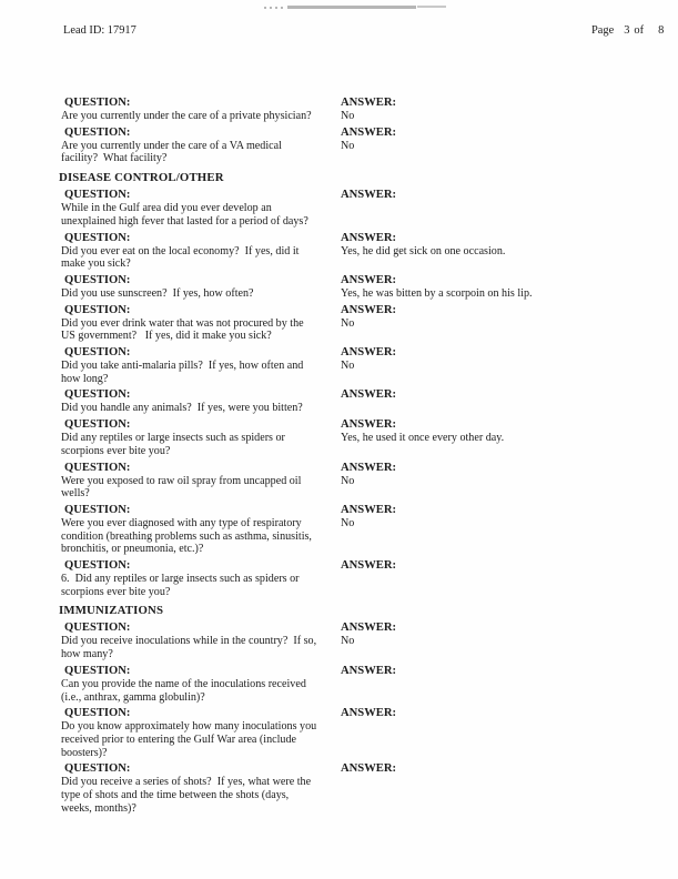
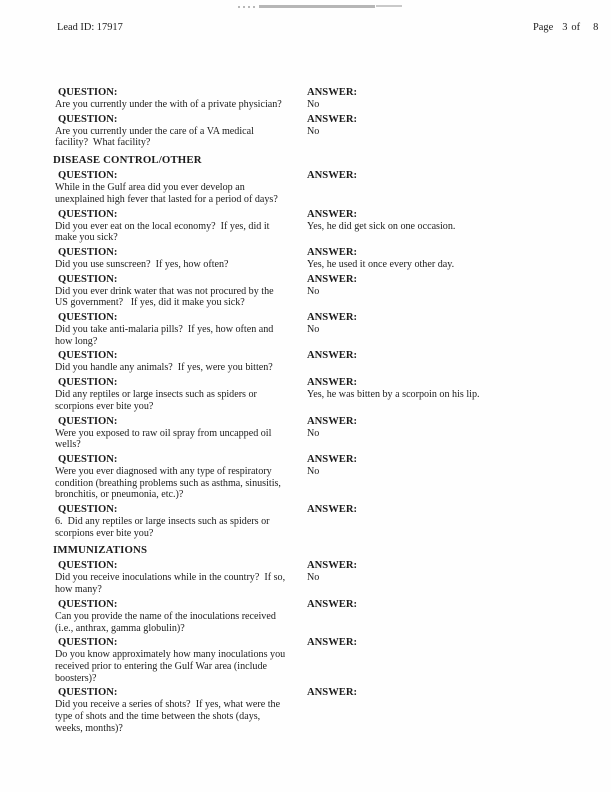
  Lead ID: 17917
  Page 3 of 8
  QUESTION:
- Are you currently under the care of a private physician?
+ Are you currently under the with of a private physician?
  ANSWER:
  No
  QUESTION:
  Are you currently under the care of a VA medical
  facility? What facility?
  ANSWER:
  No
  DISEASE CONTROL/OTHER
  QUESTION:
  While in the Gulf area did you ever develop an
  unexplained high fever that lasted for a period of days?
  ANSWER:
  QUESTION:
  Did you ever eat on the local economy? If yes, did it
  make you sick?
  ANSWER:
  Yes, he did get sick on one occasion.
  QUESTION:
  Did you use sunscreen? If yes, how often?
  ANSWER:
- Yes, he was bitten by a scorpoin on his lip.
+ Yes, he used it once every other day.
  QUESTION:
  Did you ever drink water that was not procured by the
  US government? If yes, did it make you sick?
  ANSWER:
  No
  QUESTION:
  Did you take anti-malaria pills? If yes, how often and
  how long?
  ANSWER:
  No
  QUESTION:
  Did you handle any animals? If yes, were you bitten?
  ANSWER:
  QUESTION:
  Did any reptiles or large insects such as spiders or
  scorpions ever bite you?
  ANSWER:
- Yes, he used it once every other day.
+ Yes, he was bitten by a scorpoin on his lip.
  QUESTION:
  Were you exposed to raw oil spray from uncapped oil
  wells?
  ANSWER:
  No
  QUESTION:
  Were you ever diagnosed with any type of respiratory
  condition (breathing problems such as asthma, sinusitis,
  bronchitis, or pneumonia, etc.)?
  ANSWER:
  No
  QUESTION:
  6. Did any reptiles or large insects such as spiders or
  scorpions ever bite you?
  ANSWER:
  IMMUNIZATIONS
  QUESTION:
  Did you receive inoculations while in the country? If so,
  how many?
  ANSWER:
  No
  QUESTION:
  Can you provide the name of the inoculations received
  (i.e., anthrax, gamma globulin)?
  ANSWER:
  QUESTION:
  Do you know approximately how many inoculations you
  received prior to entering the Gulf War area (include
  boosters)?
  ANSWER:
  QUESTION:
  Did you receive a series of shots? If yes, what were the
  type of shots and the time between the shots (days,
  weeks, months)?
  ANSWER:
